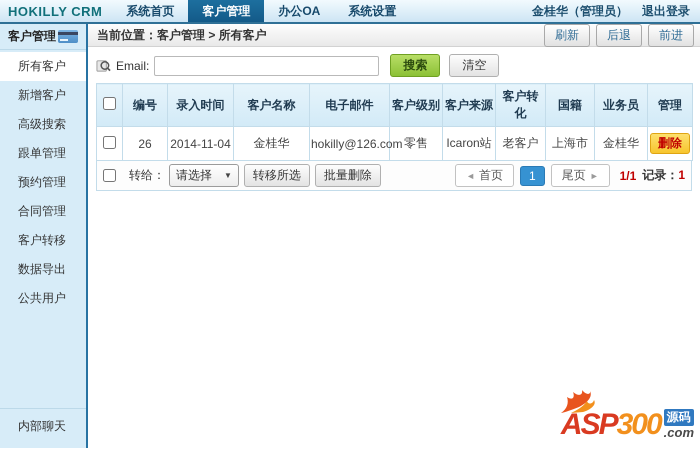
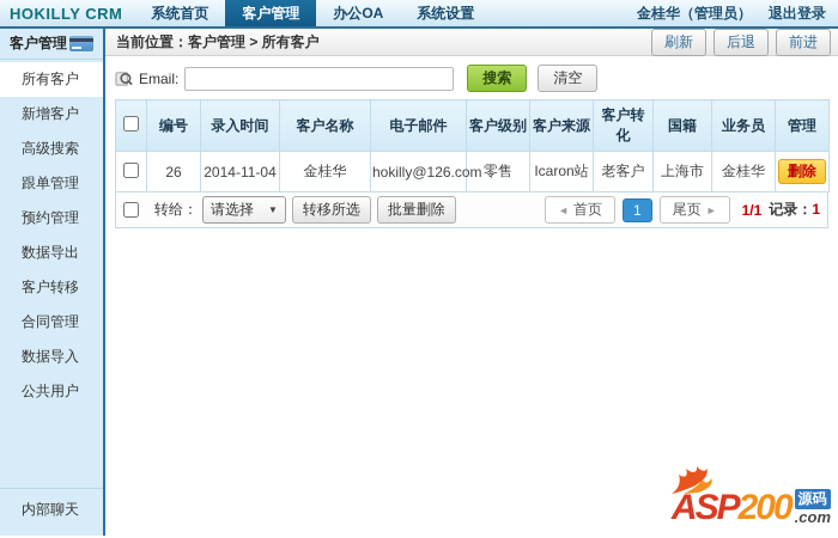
  HOKILLY CRM
  系统首页
  客户管理
  办公OA
  系统设置
  金桂华（管理员）
  退出登录
  客户管理
  所有客户
  新增客户
  高级搜索
  跟单管理
  预约管理
- 合同管理
+ 数据导出
  客户转移
- 数据导出
+ 合同管理
+ 数据导入
  公共用户
  内部聊天
  当前位置：客户管理 > 所有客户
  刷新
  后退
  前进
  Email:
  搜索
  清空
  	编号	录入时间	客户名称	电子邮件	客户级别	客户来源	客户转化	国籍	业务员	管理
  	26	2014-11-04	金桂华	hokilly@126.com	零售	Icaron站	老客户	上海市	金桂华	删除
  转给：
  请选择
  ▼
  转移所选
  批量删除
  ◄
  首页
  1
  尾页
  ►
  1/1
  记录：1
  ASP
- 300
+ 200
  源码
  .com
